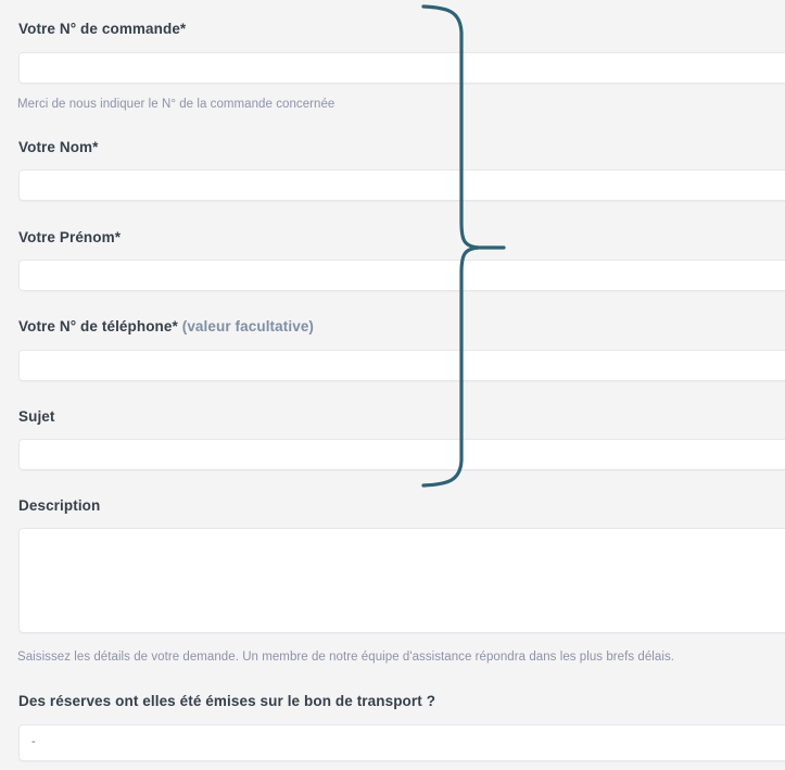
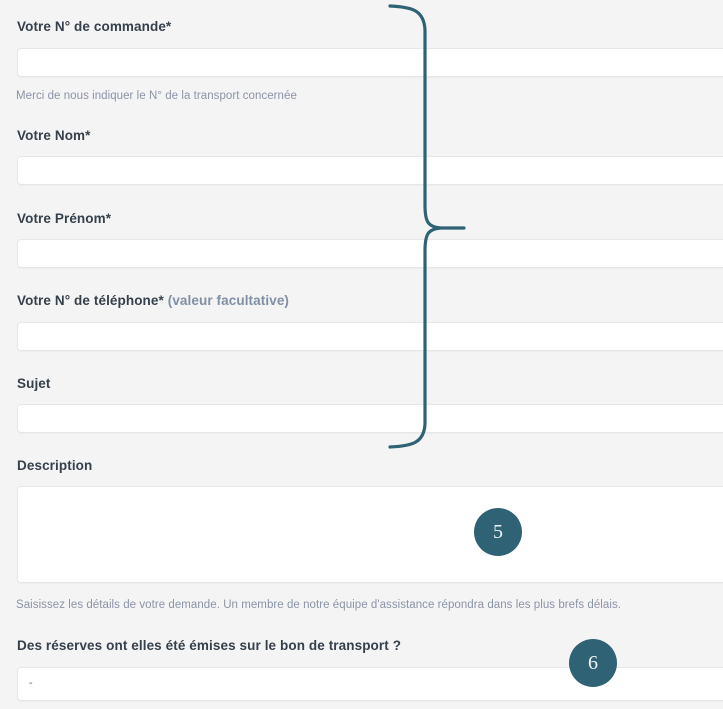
  Votre N° de commande*
- Merci de nous indiquer le N° de la commande concernée
+ Merci de nous indiquer le N° de la transport concernée
  Votre Nom*
  Votre Prénom*
  Votre N° de téléphone* (valeur facultative)
  Sujet
  Description
  Saisissez les détails de votre demande. Un membre de notre équipe d'assistance répondra dans les plus brefs délais.
  Des réserves ont elles été émises sur le bon de transport ?
  -
+ 5
+ 6
